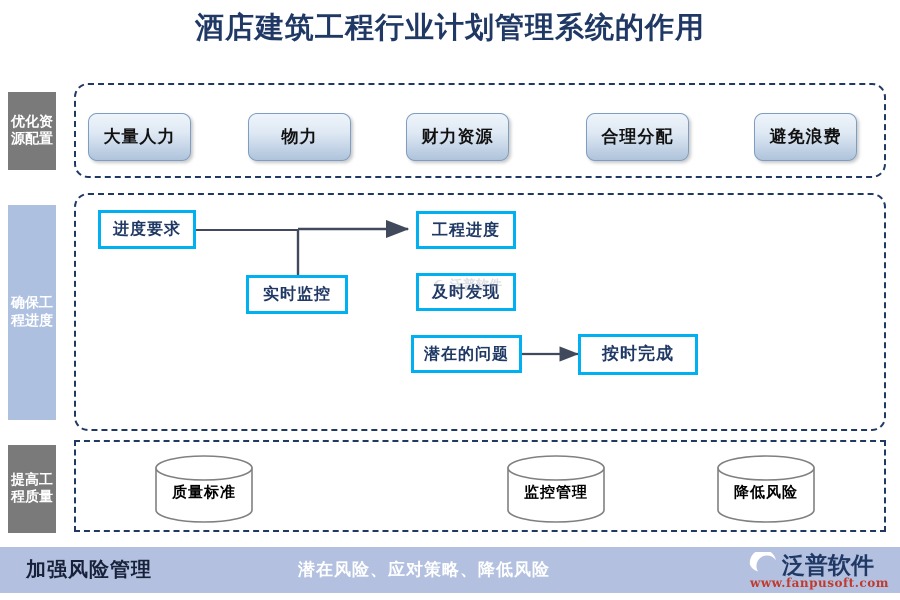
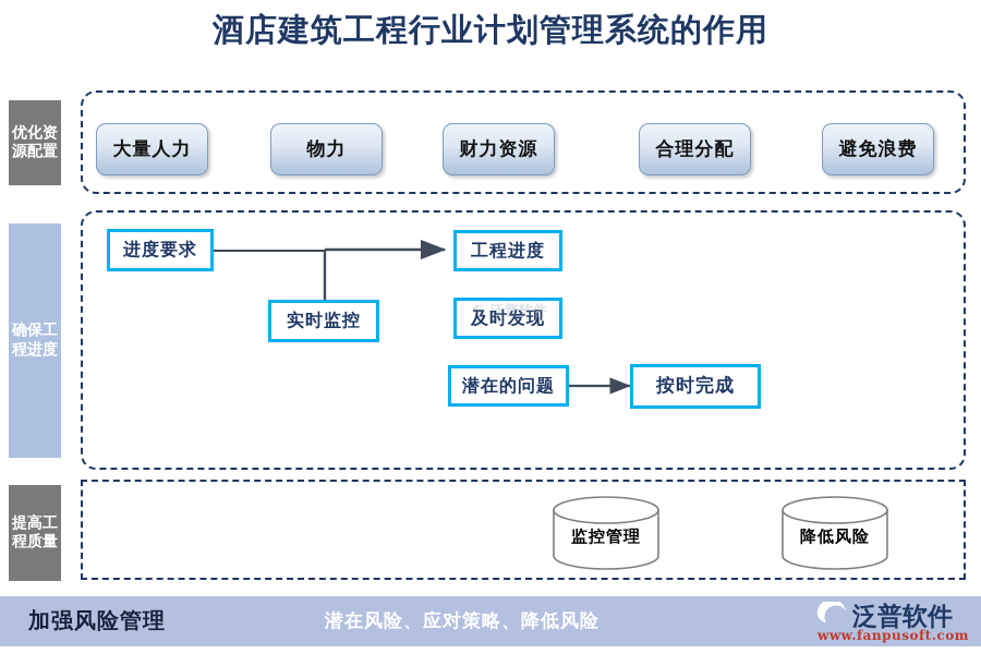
  酒店建筑工程行业计划管理系统的作用
  优化资源配置
  大量人力
  物力
  财力资源
  合理分配
  避免浪费
  确保工程进度
  进度要求
  实时监控
  工程进度
  及时发现
  潜在的问题
  按时完成
  泛普软件
  提高工程质量
- 质量标准
  监控管理
  降低风险
  加强风险管理
  潜在风险、应对策略、降低风险
  泛普软件
  www.fanpusoft.com
